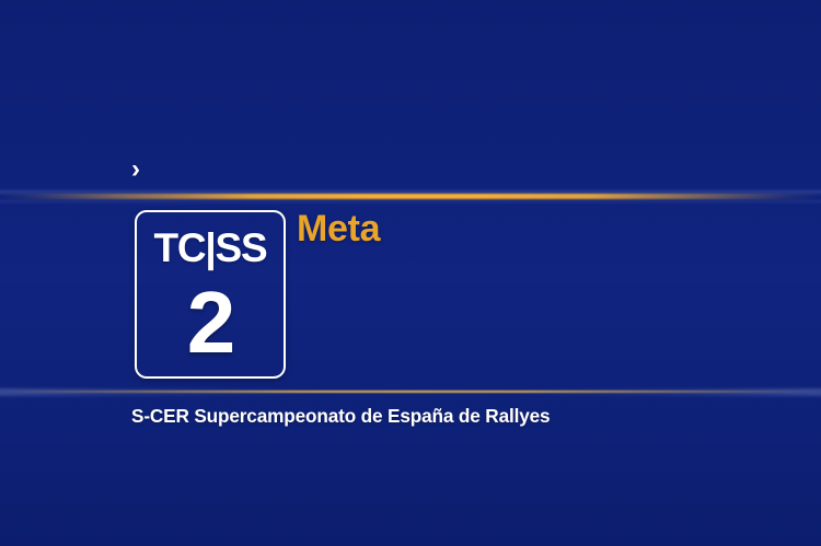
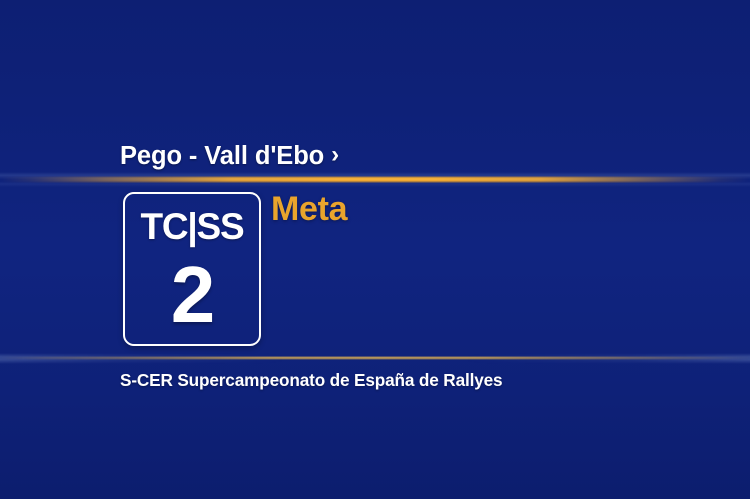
+ Pego - Vall d'Ebo
  ›
  TC|SS
  2
  Meta
  S-CER Supercampeonato de España de Rallyes
